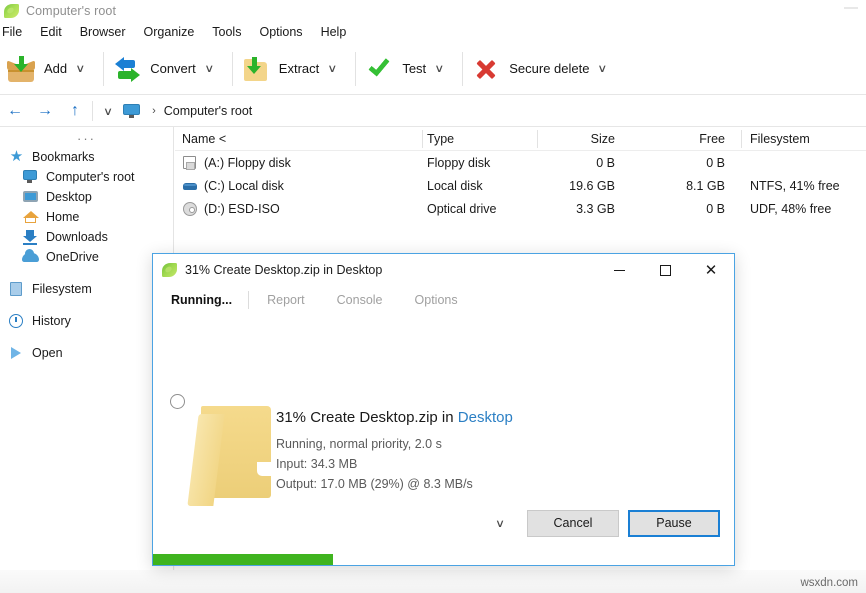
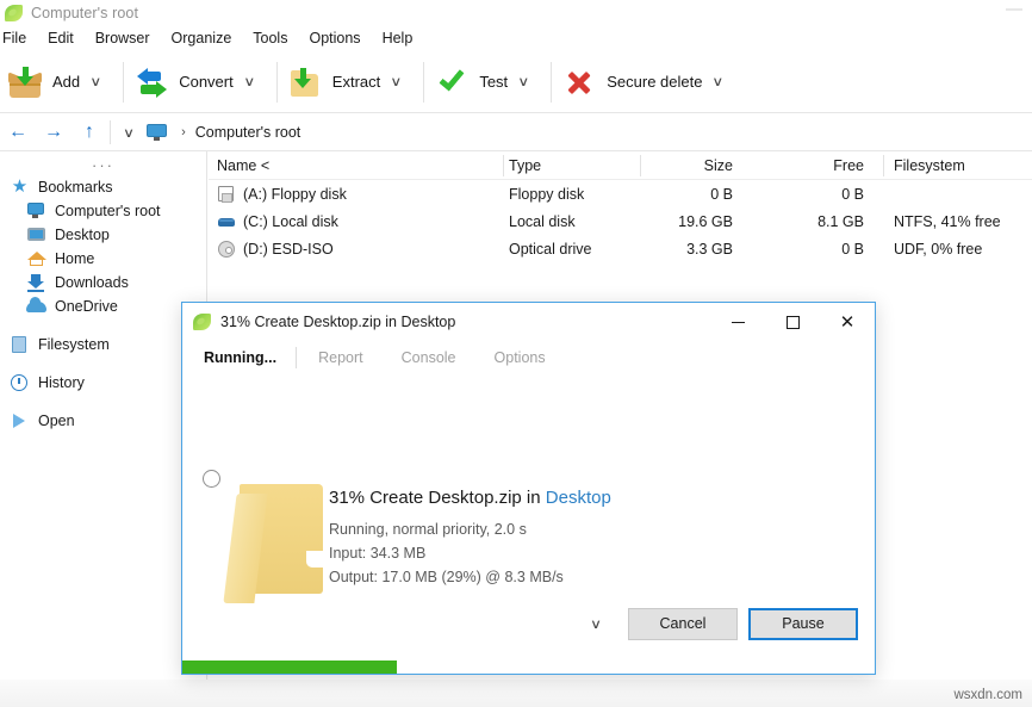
  Computer's root
  File
  Edit
  Browser
  Organize
  Tools
  Options
  Help
  Add
  ∨
  Convert
  ∨
  Extract
  ∨
  Test
  ∨
  Secure delete
  ∨
  ←
  →
  ↑
  ∨
  ›
  Computer's root
  ···
  ★
  Bookmarks
  Computer's root
  Desktop
  Home
  Downloads
  OneDrive
  Filesystem
  History
  Open
  Name <
  Type
  Size
  Free
  Filesystem
  (A:) Floppy disk
  Floppy disk
  0 B
  0 B
  (C:) Local disk
  Local disk
  19.6 GB
  8.1 GB
  NTFS, 41% free
  (D:) ESD-ISO
  Optical drive
  3.3 GB
  0 B
- UDF, 48% free
+ UDF, 0% free
  31% Create Desktop.zip in Desktop
  ✕
  Running...
  Report
  Console
  Options
  31% Create Desktop.zip in Desktop
  Running, normal priority, 2.0 s
  Input: 34.3 MB
  Output: 17.0 MB (29%) @ 8.3 MB/s
  ∨
  Cancel
  Pause
  wsxdn.com
